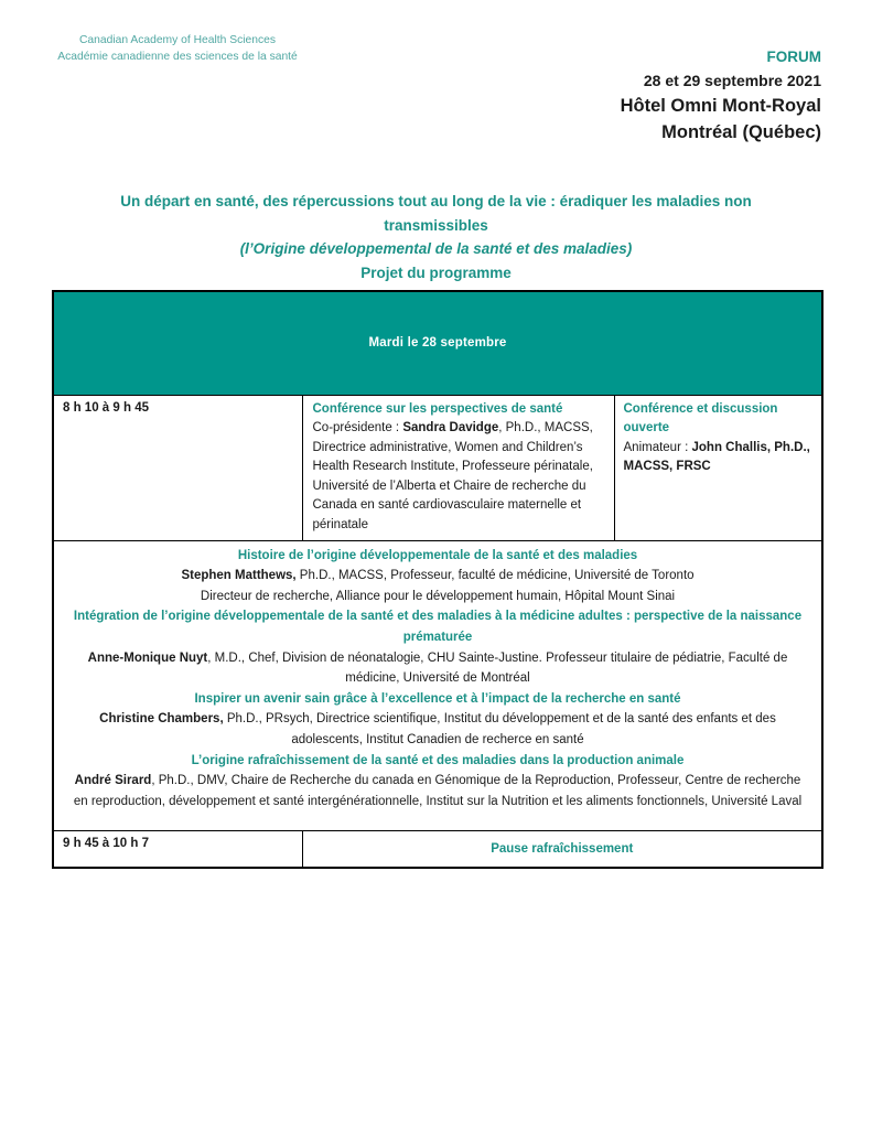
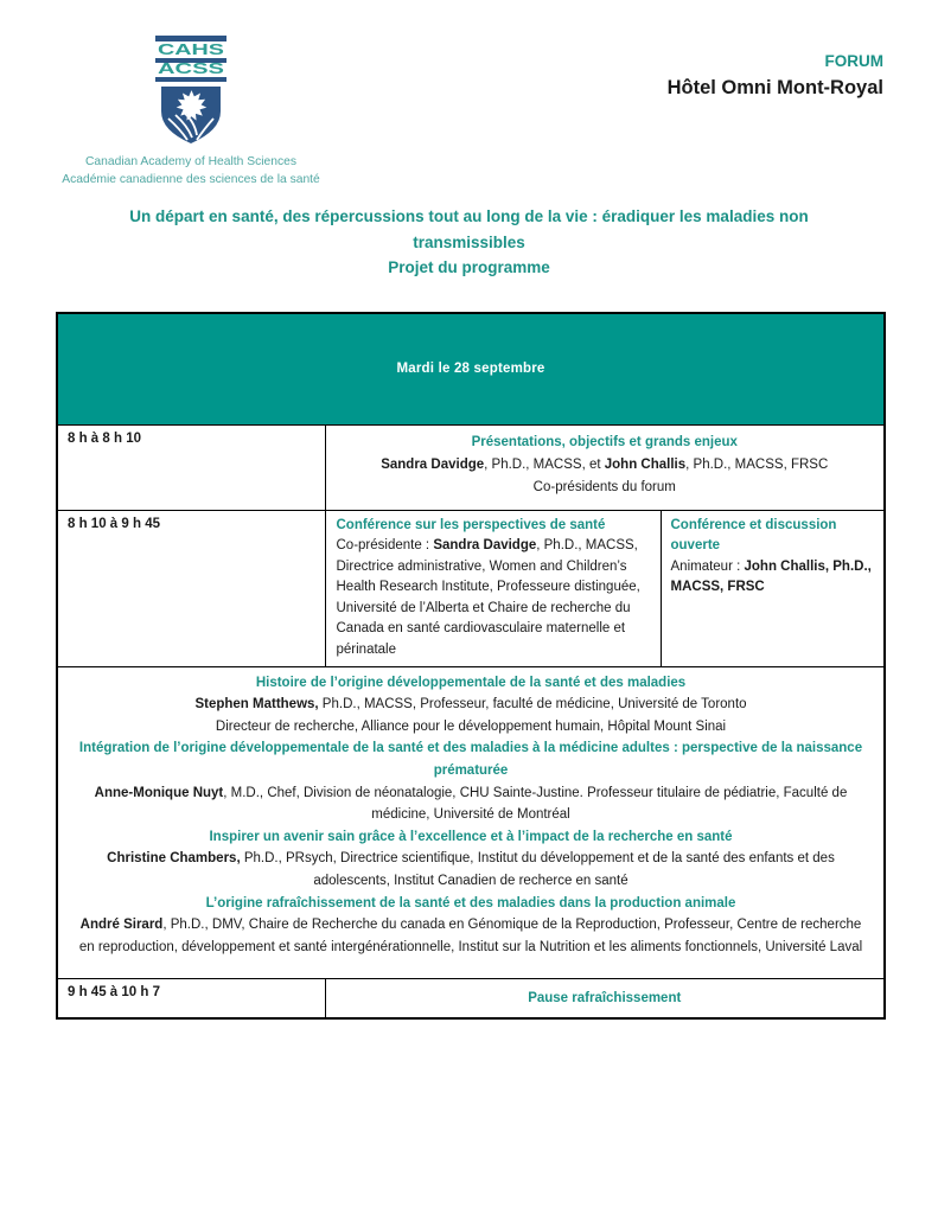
+ CAHS
+ ACSS
  Canadian Academy of Health Sciences
  Académie canadienne des sciences de la santé
  FORUM
- 28 et 29 septembre 2021
  Hôtel Omni Mont-Royal
- Montréal (Québec)
  Un départ en santé, des répercussions tout au long de la vie : éradiquer les maladies non transmissibles
- (l’Origine développemental de la santé et des maladies)
  Projet du programme
  Mardi le 28 septembre
+ 8 h à 8 h 10	Présentations, objectifs et grands enjeuxSandra Davidge, Ph.D., MACSS, et John Challis, Ph.D., MACSS, FRSCCo-présidents du forum
- 8 h 10 à 9 h 45	Conférence sur les perspectives de santéCo-présidente : Sandra Davidge, Ph.D., MACSS, Directrice administrative, Women and Children’s Health Research Institute, Professeure périnatale, Université de l’Alberta et Chaire de recherche du Canada en santé cardiovasculaire maternelle et périnatale	Conférence et discussion ouverteAnimateur : John Challis, Ph.D., MACSS, FRSC
+ 8 h 10 à 9 h 45	Conférence sur les perspectives de santéCo-présidente : Sandra Davidge, Ph.D., MACSS, Directrice administrative, Women and Children’s Health Research Institute, Professeure distinguée, Université de l’Alberta et Chaire de recherche du Canada en santé cardiovasculaire maternelle et périnatale	Conférence et discussion ouverteAnimateur : John Challis, Ph.D., MACSS, FRSC
  Histoire de l’origine développementale de la santé et des maladiesStephen Matthews, Ph.D., MACSS, Professeur, faculté de médicine, Université de TorontoDirecteur de recherche, Alliance pour le développement humain, Hôpital Mount SinaiIntégration de l’origine développementale de la santé et des maladies à la médicine adultes : perspective de la naissance prématuréeAnne-Monique Nuyt, M.D., Chef, Division de néonatalogie, CHU Sainte-Justine. Professeur titulaire de pédiatrie, Faculté de médicine, Université de MontréalInspirer un avenir sain grâce à l’excellence et à l’impact de la recherche en santéChristine Chambers, Ph.D., PRsych, Directrice scientifique, Institut du développement et de la santé des enfants et des adolescents, Institut Canadien de recherce en santéL’origine rafraîchissement de la santé et des maladies dans la production animaleAndré Sirard, Ph.D., DMV, Chaire de Recherche du canada en Génomique de la Reproduction, Professeur, Centre de recherche en reproduction, développement et santé intergénérationnelle, Institut sur la Nutrition et les aliments fonctionnels, Université Laval
  9 h 45 à 10 h 7	Pause rafraîchissement
